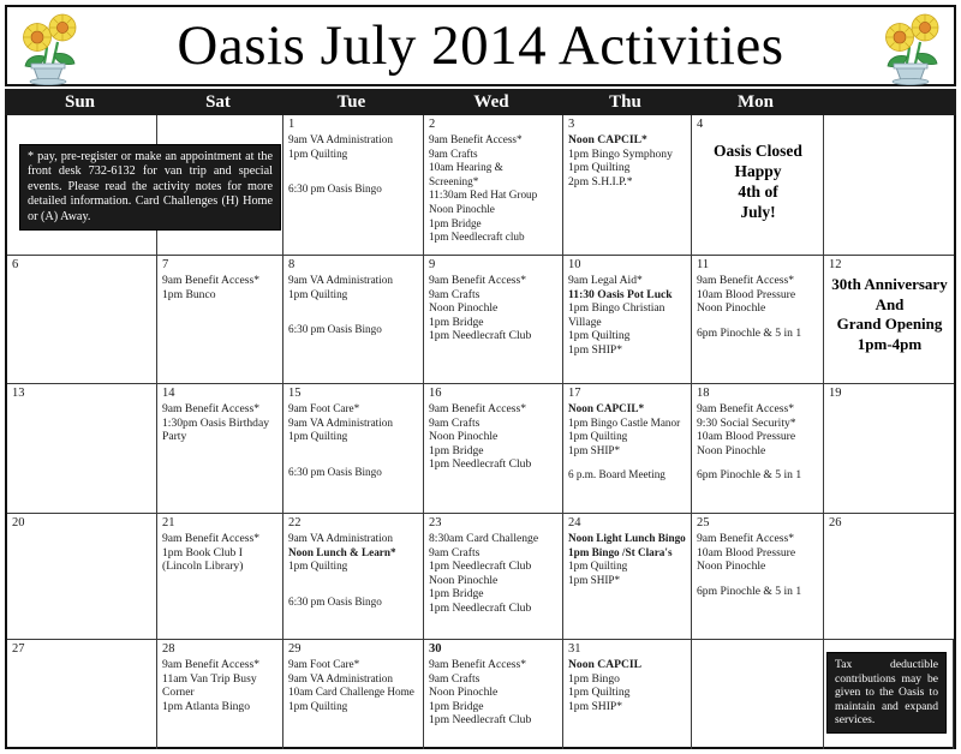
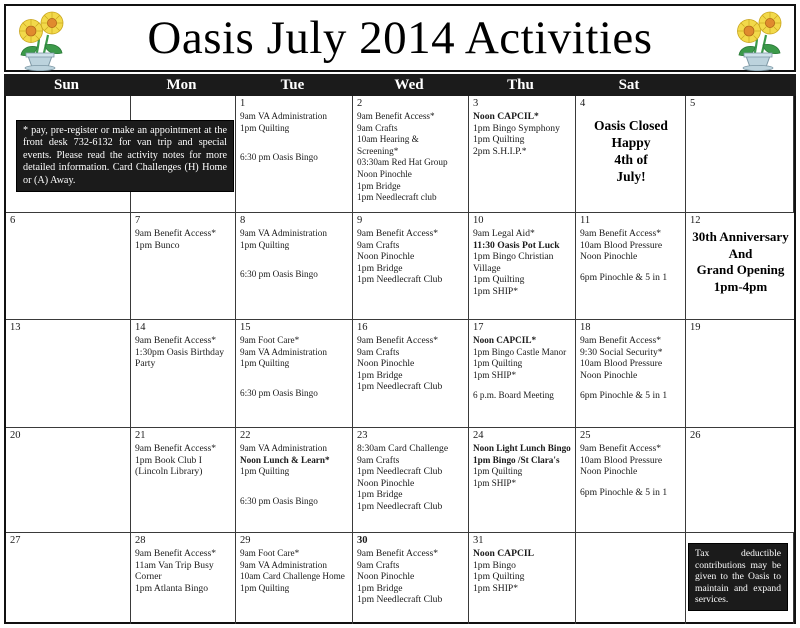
  Oasis July 2014 Activities
  Sun
- Sat
+ Mon
  Tue
  Wed
  Thu
- Mon
+ Sat
  1
  9am VA Administration
  1pm Quilting
  6:30 pm Oasis Bingo
  2
  9am Benefit Access*
  9am Crafts
  10am Hearing &
  Screening*
- 11:30am Red Hat Group
+ 03:30am Red Hat Group
  Noon Pinochle
  1pm Bridge
  1pm Needlecraft club
  3
  Noon CAPCIL*
  1pm Bingo Symphony
  1pm Quilting
  2pm S.H.I.P.*
  4
  Oasis Closed
  Happy
  4th of
  July!
+ 5
  * pay, pre-register or make an appointment at the front desk 732-6132 for van trip and special events. Please read the activity notes for more detailed information. Card Challenges (H) Home or (A) Away.
  6
  7
  9am Benefit Access*
  1pm Bunco
  8
  9am VA Administration
  1pm Quilting
  6:30 pm Oasis Bingo
  9
  9am Benefit Access*
  9am Crafts
  Noon Pinochle
  1pm Bridge
  1pm Needlecraft Club
  10
  9am Legal Aid*
  11:30 Oasis Pot Luck
  1pm Bingo Christian
  Village
  1pm Quilting
  1pm SHIP*
  11
  9am Benefit Access*
  10am Blood Pressure
  Noon Pinochle
  6pm Pinochle & 5 in 1
  12
  30th Anniversary
  And
  Grand Opening
  1pm-4pm
  13
  14
  9am Benefit Access*
  1:30pm Oasis Birthday
  Party
  15
  9am Foot Care*
  9am VA Administration
  1pm Quilting
  6:30 pm Oasis Bingo
  16
  9am Benefit Access*
  9am Crafts
  Noon Pinochle
  1pm Bridge
  1pm Needlecraft Club
  17
  Noon CAPCIL*
  1pm Bingo Castle Manor
  1pm Quilting
  1pm SHIP*
  6 p.m. Board Meeting
  18
  9am Benefit Access*
  9:30 Social Security*
  10am Blood Pressure
  Noon Pinochle
  6pm Pinochle & 5 in 1
  19
  20
  21
  9am Benefit Access*
  1pm Book Club I
  (Lincoln Library)
  22
  9am VA Administration
  Noon Lunch & Learn*
  1pm Quilting
  6:30 pm Oasis Bingo
  23
  8:30am Card Challenge
  9am Crafts
  1pm Needlecraft Club
  Noon Pinochle
  1pm Bridge
  1pm Needlecraft Club
  24
  Noon Light Lunch Bingo
  1pm Bingo /St Clara's
  1pm Quilting
  1pm SHIP*
  25
  9am Benefit Access*
  10am Blood Pressure
  Noon Pinochle
  6pm Pinochle & 5 in 1
  26
  27
  28
  9am Benefit Access*
  11am Van Trip Busy
  Corner
  1pm Atlanta Bingo
  29
  9am Foot Care*
  9am VA Administration
  10am Card Challenge Home
  1pm Quilting
  30
  9am Benefit Access*
  9am Crafts
  Noon Pinochle
  1pm Bridge
  1pm Needlecraft Club
  31
  Noon CAPCIL
  1pm Bingo
  1pm Quilting
  1pm SHIP*
  Tax deductible contributions may be given to the Oasis to maintain and expand services.
